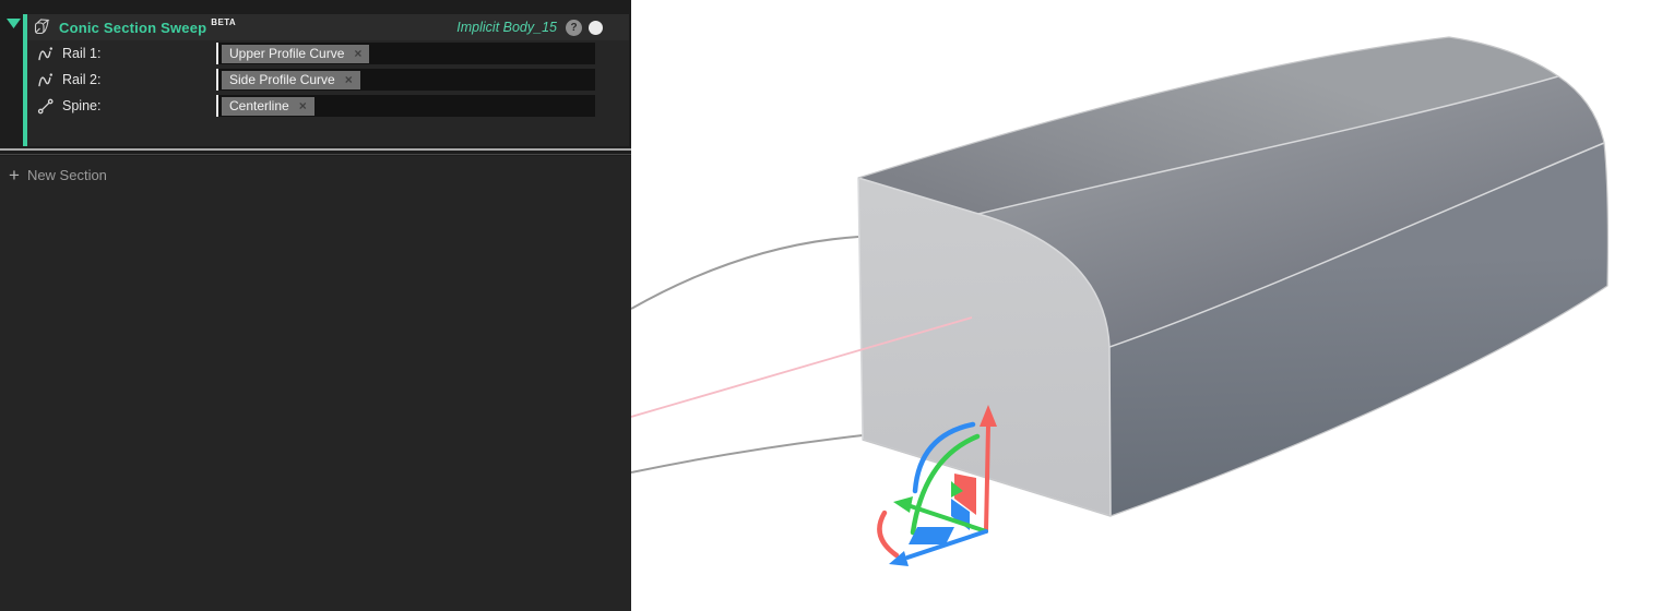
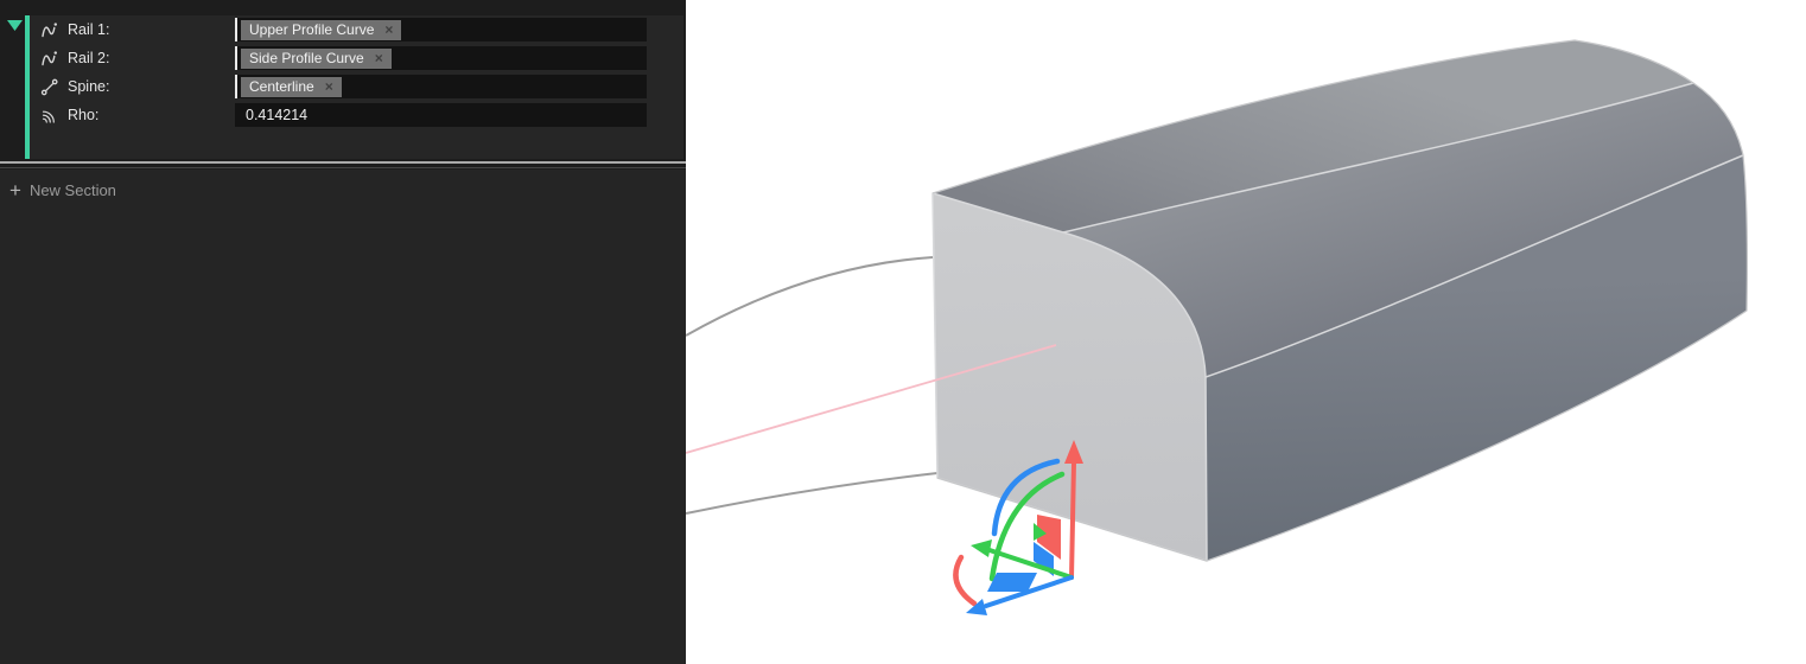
- Conic Section Sweep
- BETA
- Implicit Body_15
- ?
  Rail 1:
  Upper Profile Curve
  ×
  Rail 2:
  Side Profile Curve
  ×
  Spine:
  Centerline
  ×
+ Rho:
+ 0.414214
  +
  New Section
